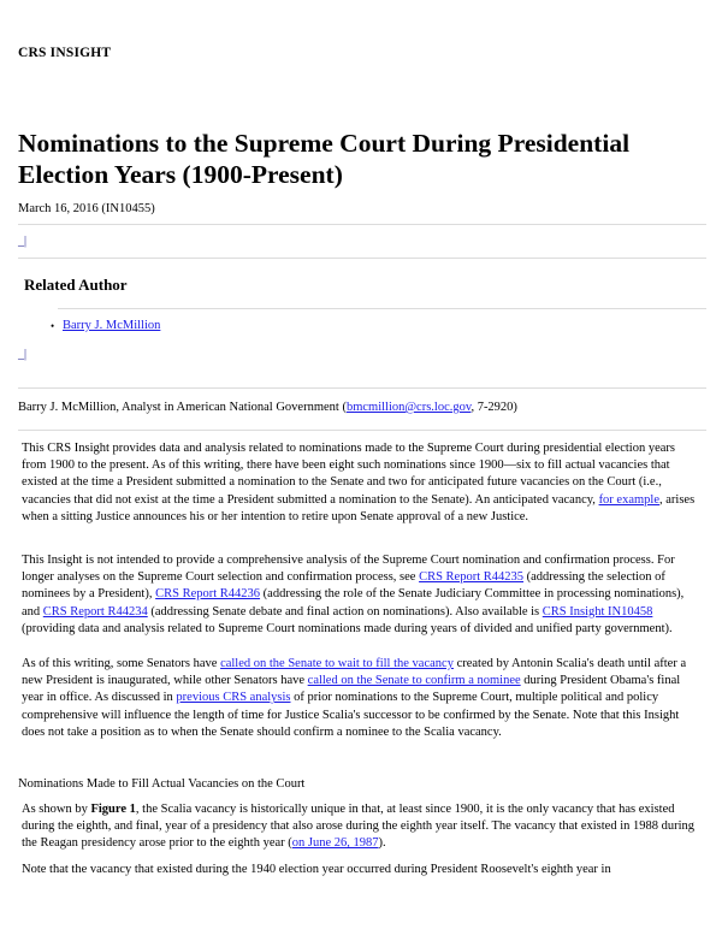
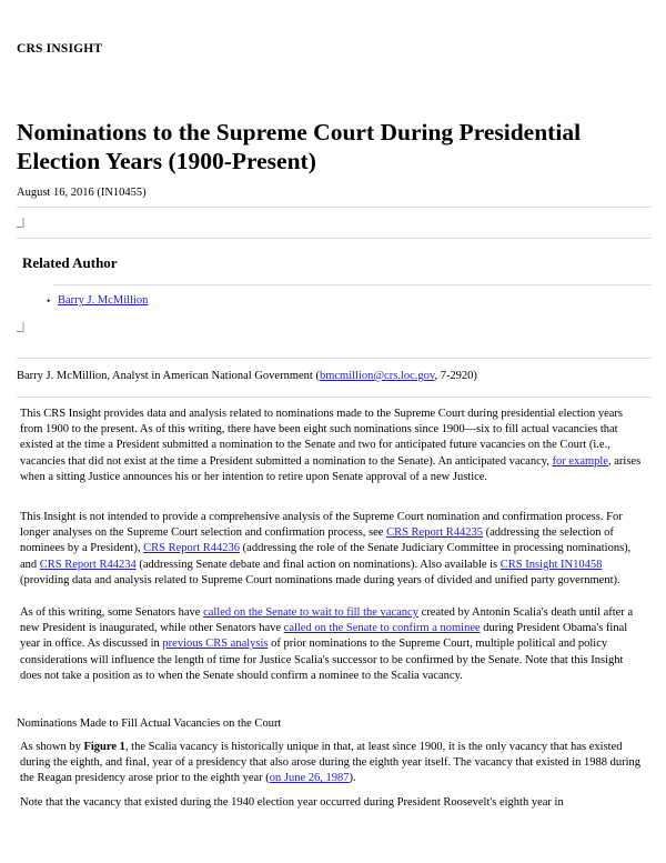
  CRS INSIGHT
  Nominations to the Supreme Court During Presidential Election Years (1900-Present)
- March 16, 2016 (IN10455)
+ August 16, 2016 (IN10455)
  _|
  Related Author
  •
  Barry J. McMillion
  _|
  Barry J. McMillion, Analyst in American National Government (bmcmillion@crs.loc.gov, 7-2920)
  This CRS Insight provides data and analysis related to nominations made to the Supreme Court during presidential election years from 1900 to the present. As of this writing, there have been eight such nominations since 1900—six to fill actual vacancies that existed at the time a President submitted a nomination to the Senate and two for anticipated future vacancies on the Court (i.e., vacancies that did not exist at the time a President submitted a nomination to the Senate). An anticipated vacancy, for example, arises when a sitting Justice announces his or her intention to retire upon Senate approval of a new Justice.
  This Insight is not intended to provide a comprehensive analysis of the Supreme Court nomination and confirmation process. For longer analyses on the Supreme Court selection and confirmation process, see CRS Report R44235 (addressing the selection of nominees by a President), CRS Report R44236 (addressing the role of the Senate Judiciary Committee in processing nominations), and CRS Report R44234 (addressing Senate debate and final action on nominations). Also available is CRS Insight IN10458 (providing data and analysis related to Supreme Court nominations made during years of divided and unified party government).
- As of this writing, some Senators have called on the Senate to wait to fill the vacancy created by Antonin Scalia's death until after a new President is inaugurated, while other Senators have called on the Senate to confirm a nominee during President Obama's final year in office. As discussed in previous CRS analysis of prior nominations to the Supreme Court, multiple political and policy comprehensive will influence the length of time for Justice Scalia's successor to be confirmed by the Senate. Note that this Insight does not take a position as to when the Senate should confirm a nominee to the Scalia vacancy.
+ As of this writing, some Senators have called on the Senate to wait to fill the vacancy created by Antonin Scalia's death until after a new President is inaugurated, while other Senators have called on the Senate to confirm a nominee during President Obama's final year in office. As discussed in previous CRS analysis of prior nominations to the Supreme Court, multiple political and policy considerations will influence the length of time for Justice Scalia's successor to be confirmed by the Senate. Note that this Insight does not take a position as to when the Senate should confirm a nominee to the Scalia vacancy.
  Nominations Made to Fill Actual Vacancies on the Court
  As shown by Figure 1, the Scalia vacancy is historically unique in that, at least since 1900, it is the only vacancy that has existed during the eighth, and final, year of a presidency that also arose during the eighth year itself. The vacancy that existed in 1988 during the Reagan presidency arose prior to the eighth year (on June 26, 1987).
  Note that the vacancy that existed during the 1940 election year occurred during President Roosevelt's eighth year in
